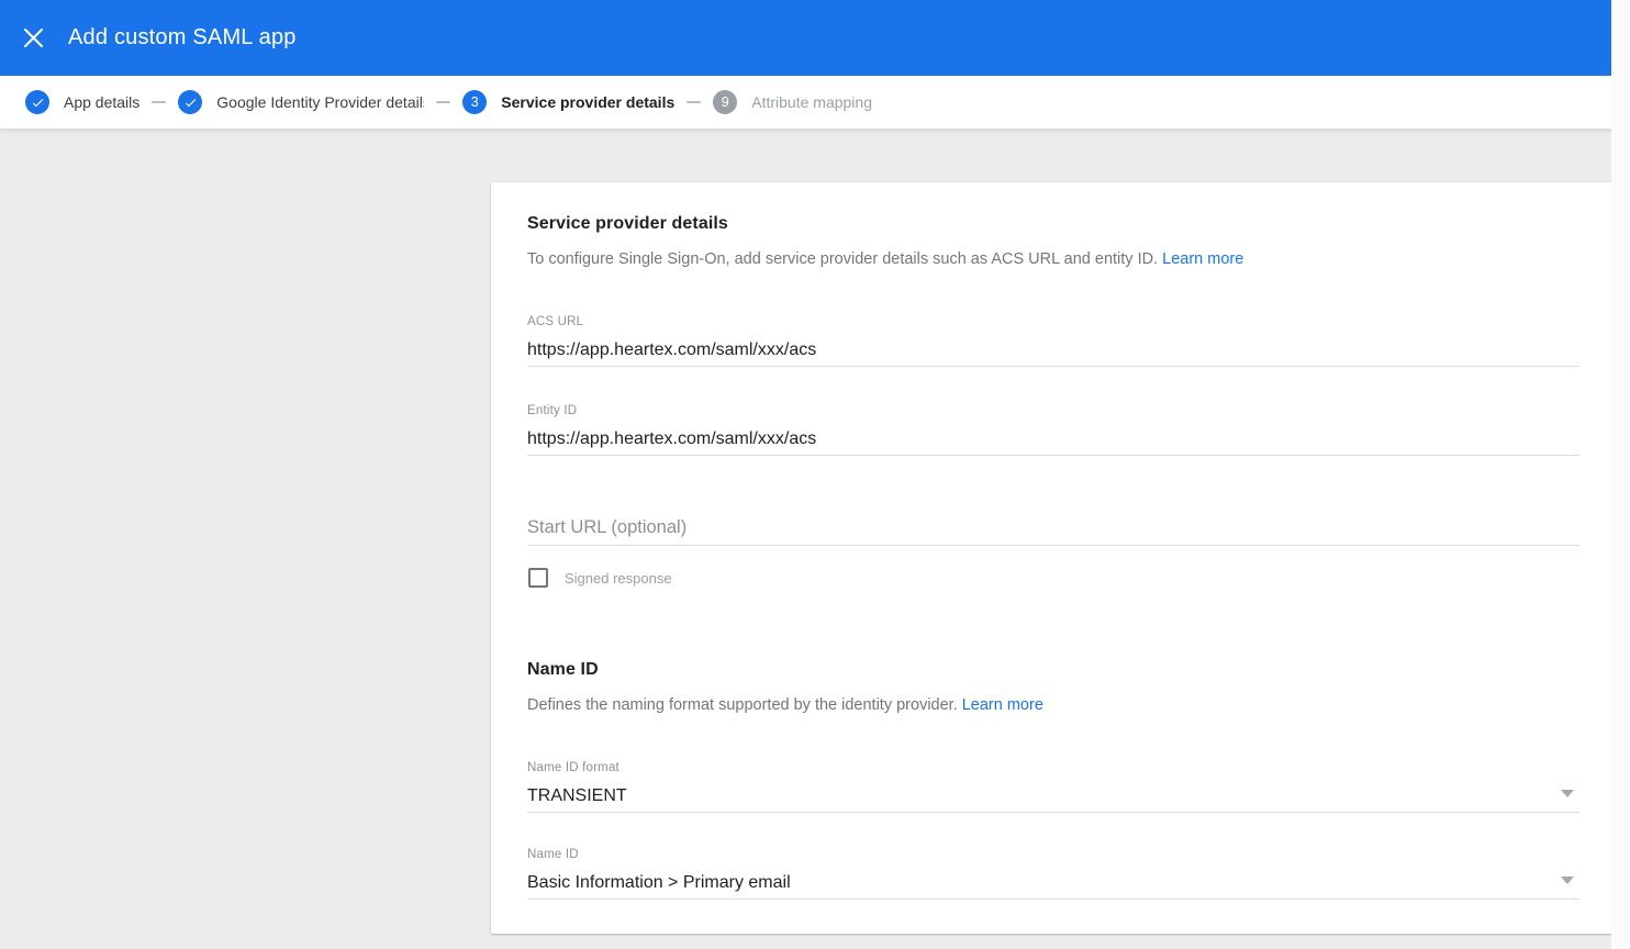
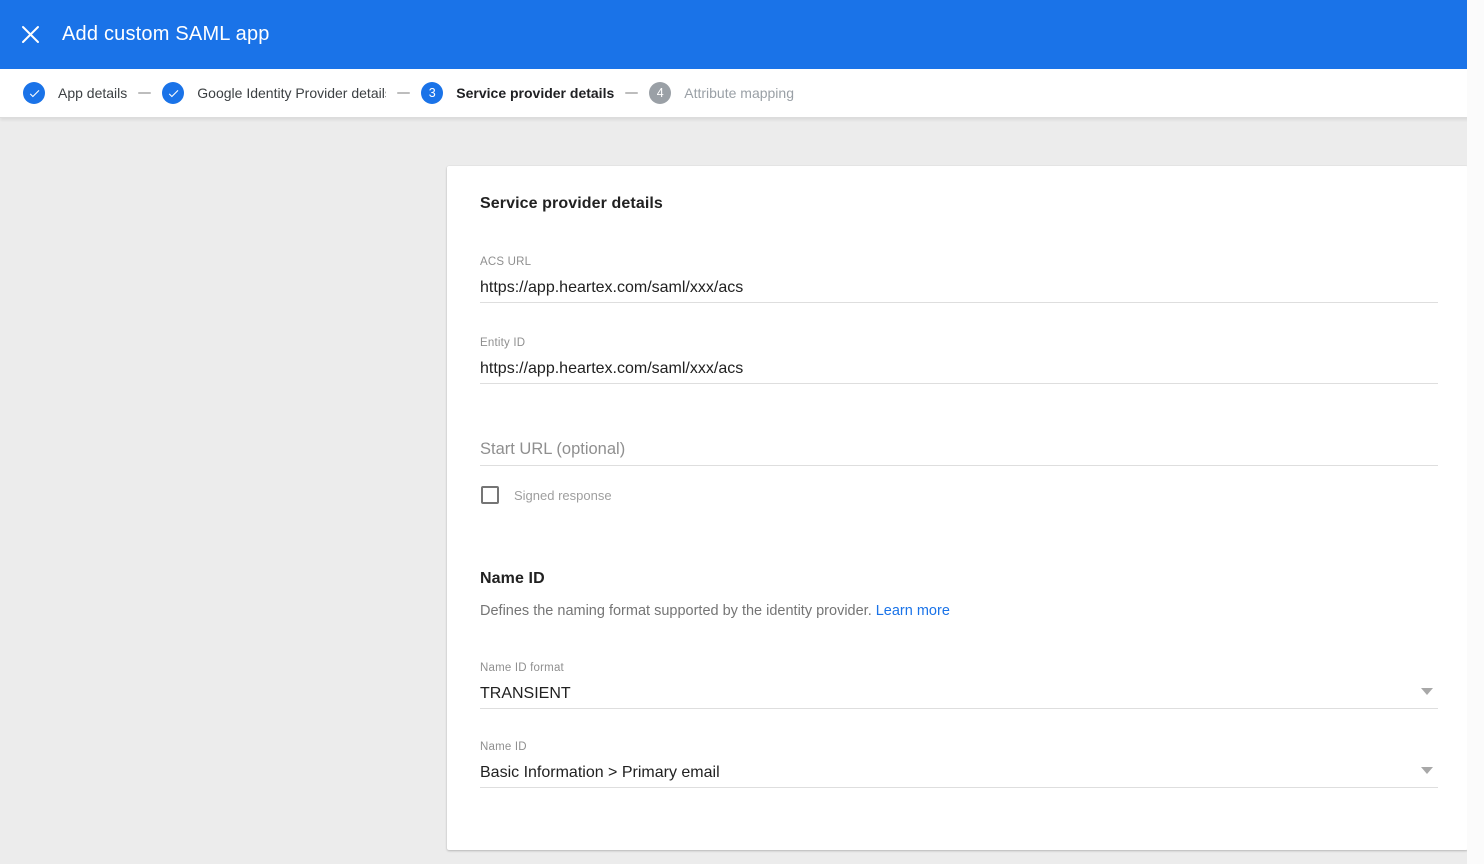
  Add custom SAML app
  App details
  Google Identity Provider detail
  3
  Service provider details
- 9
+ 4
  Attribute mapping
  Service provider details
- To configure Single Sign-On, add service provider details such as ACS URL and entity ID. Learn more
  ACS URL
  https://app.heartex.com/saml/xxx/acs
  Entity ID
  https://app.heartex.com/saml/xxx/acs
  Start URL (optional)
  Signed response
  Name ID
  Defines the naming format supported by the identity provider. Learn more
  Name ID format
  TRANSIENT
  Name ID
  Basic Information > Primary email
